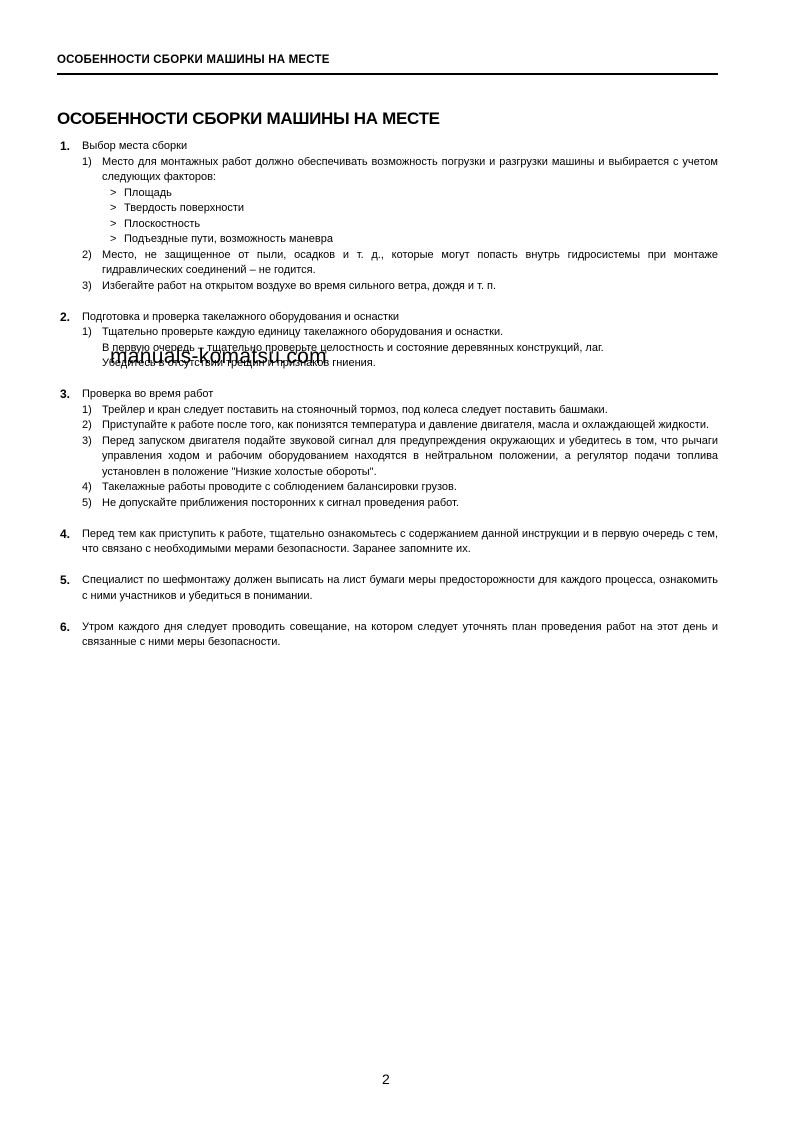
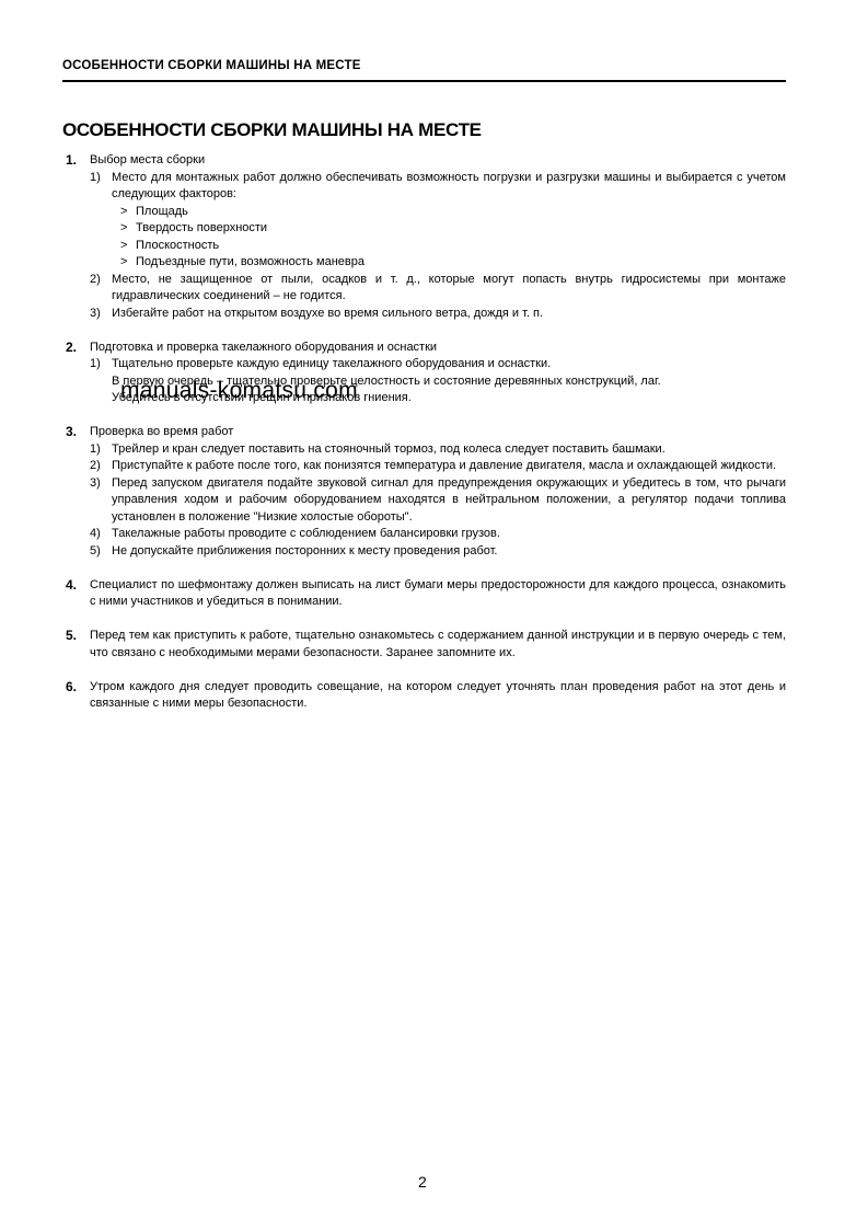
  ОСОБЕННОСТИ СБОРКИ МАШИНЫ НА МЕСТЕ
  ОСОБЕННОСТИ СБОРКИ МАШИНЫ НА МЕСТЕ
  1.
  Выбор места сборки
  1)
  Место для монтажных работ должно обеспечивать возможность погрузки и разгрузки машины и выбирается с учетом следующих факторов:
  > Площадь
  > Твердость поверхности
  > Плоскостность
  > Подъездные пути, возможность маневра
  2)
  Место, не защищенное от пыли, осадков и т. д., которые могут попасть внутрь гидросистемы при монтаже гидравлических соединений – не годится.
  3)
  Избегайте работ на открытом воздухе во время сильного ветра, дождя и т. п.
  2.
  Подготовка и проверка такелажного оборудования и оснастки
  1)
  Тщательно проверьте каждую единицу такелажного оборудования и оснастки.
  В первую очередь – тщательно проверьте целостность и состояние деревянных конструкций, лаг.
  Убедитесь в отсутствии трещин и признаков гниения.
  3.
  Проверка во время работ
  1)
  Трейлер и кран следует поставить на стояночный тормоз, под колеса следует поставить башмаки.
  2)
  Приступайте к работе после того, как понизятся температура и давление двигателя, масла и охлаждающей жидкости.
  3)
  Перед запуском двигателя подайте звуковой сигнал для предупреждения окружающих и убедитесь в том, что рычаги управления ходом и рабочим оборудованием находятся в нейтральном положении, а регулятор подачи топлива установлен в положение "Низкие холостые обороты".
  4)
  Такелажные работы проводите с соблюдением балансировки грузов.
  5)
- Не допускайте приближения посторонних к сигнал проведения работ.
+ Не допускайте приближения посторонних к месту проведения работ.
  4.
- Перед тем как приступить к работе, тщательно ознакомьтесь с содержанием данной инструкции и в первую очередь с тем, что связано с необходимыми мерами безопасности. Заранее запомните их.
+ Специалист по шефмонтажу должен выписать на лист бумаги меры предосторожности для каждого процесса, ознакомить с ними участников и убедиться в понимании.
  5.
- Специалист по шефмонтажу должен выписать на лист бумаги меры предосторожности для каждого процесса, ознакомить с ними участников и убедиться в понимании.
+ Перед тем как приступить к работе, тщательно ознакомьтесь с содержанием данной инструкции и в первую очередь с тем, что связано с необходимыми мерами безопасности. Заранее запомните их.
  6.
  Утром каждого дня следует проводить совещание, на котором следует уточнять план проведения работ на этот день и связанные с ними меры безопасности.
  manuals-komatsu.com
  2
